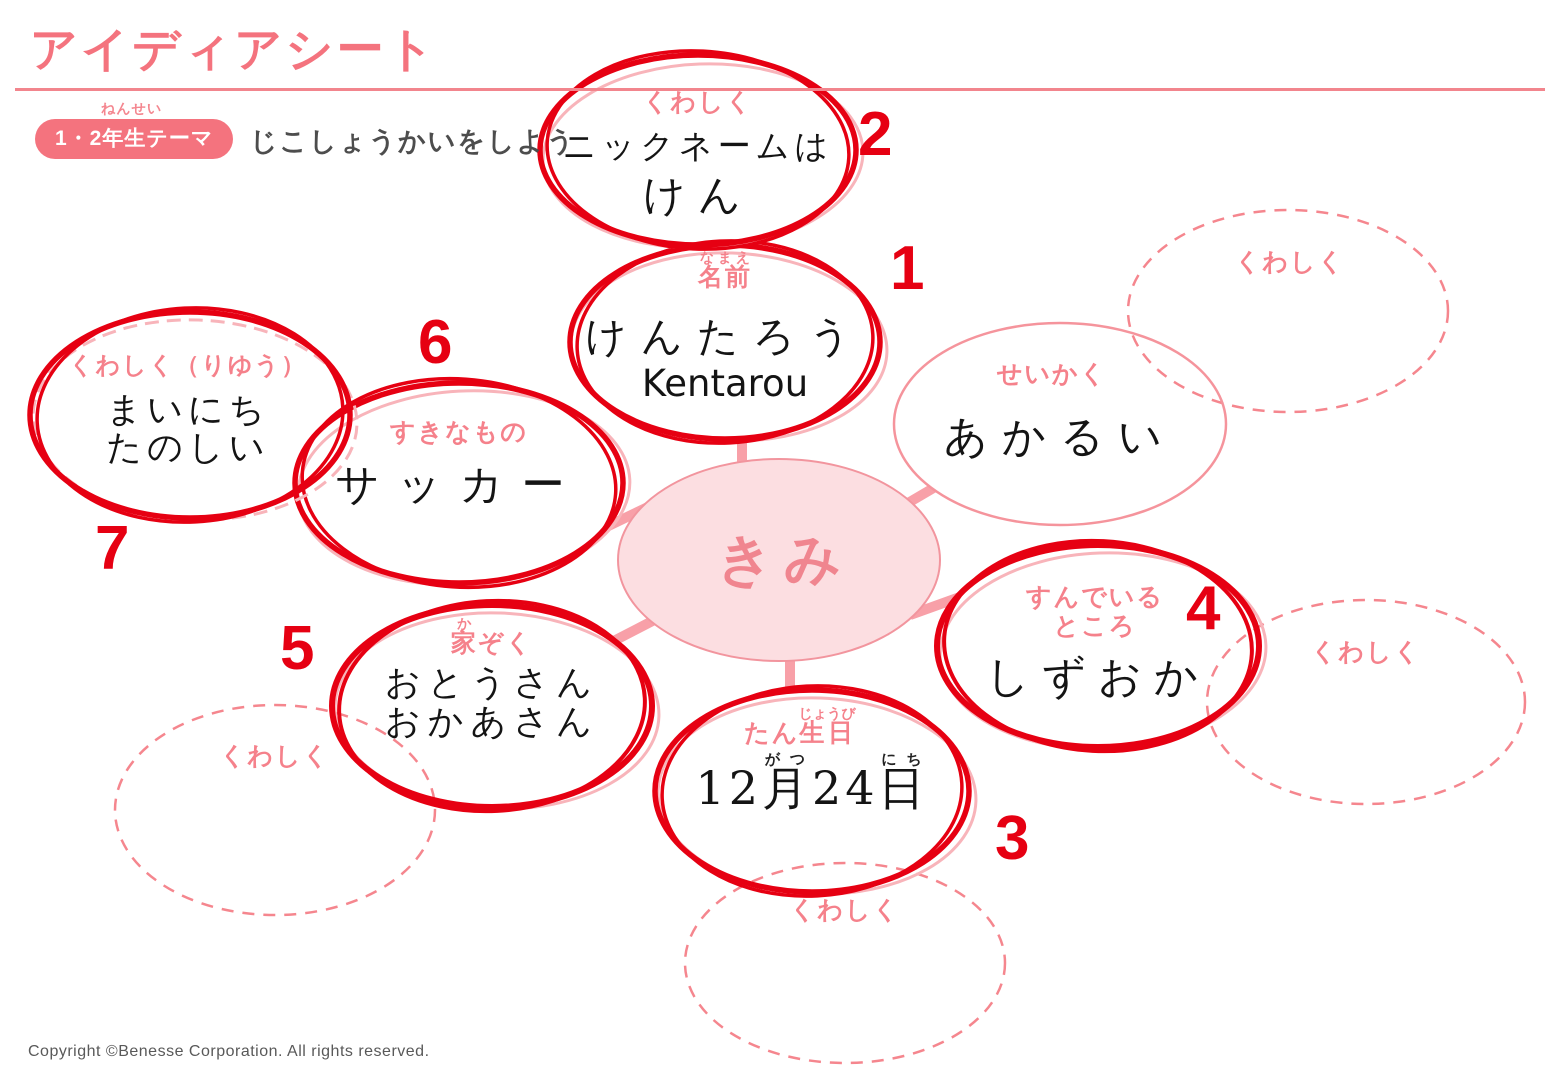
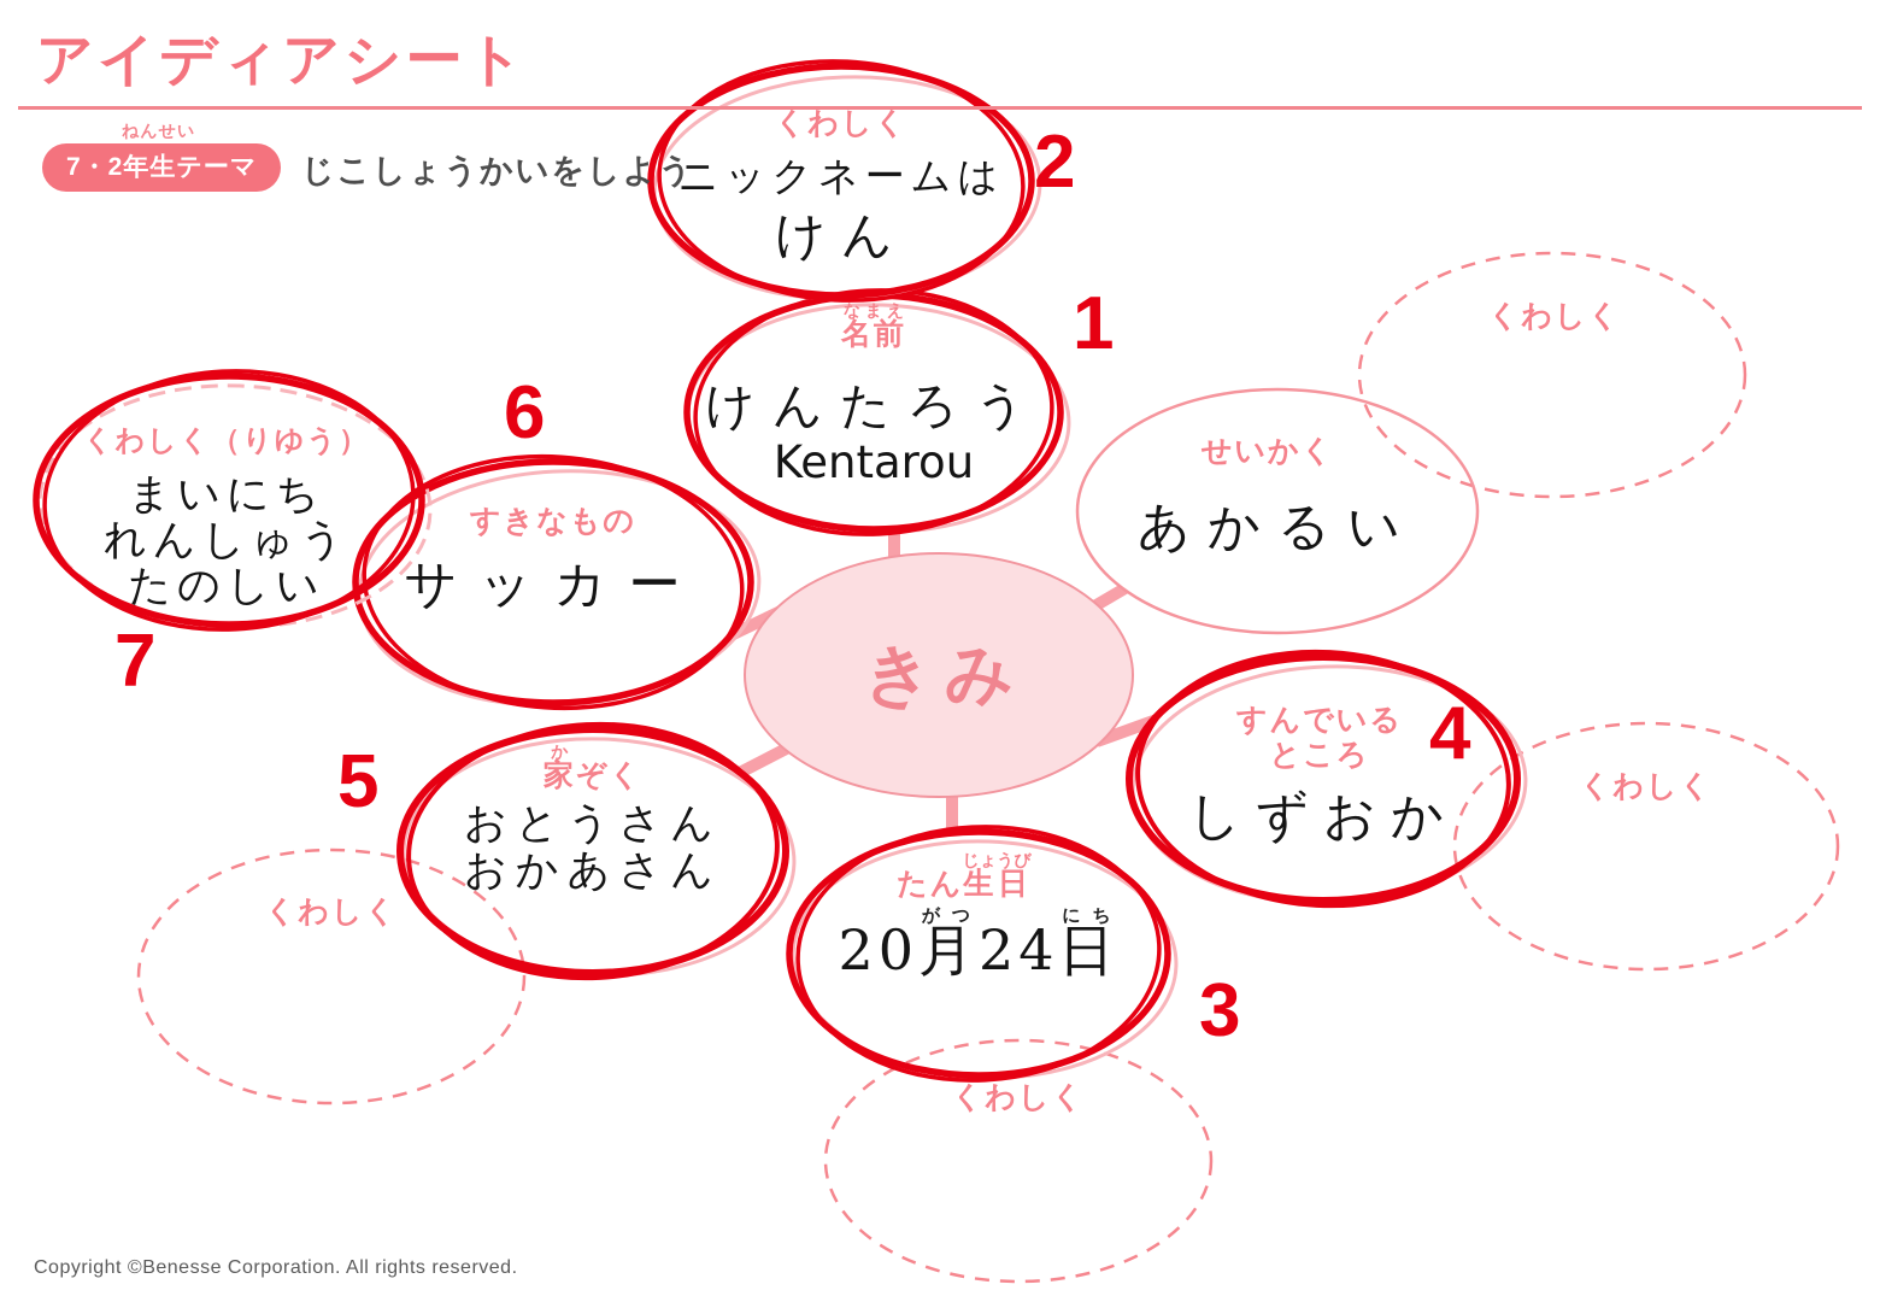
  アイディアシート
- 1・2年生テーマ
+ 7・2年生テーマ
  ねんせい
  じこしょうかいをしよう
  きみ
  くわしく
  ニックネームは
  けん
  2
  名前なまえ
  けんたろう
  Kentarou
  1
  せいかく
  あかるい
  すんでいる
  ところ
  しずおか
  4
  たん生日じょうび
- 12月がつ24日にち
+ 20月がつ24日にち
  3
  家かぞく
  おとうさん
  おかあさん
  5
  すきなもの
  サッカー
  6
  くわしく（りゆう）
  まいにち
+ れんしゅう
  たのしい
  7
  くわしく
  くわしく
  くわしく
  くわしく
  Copyright ©Benesse Corporation. All rights reserved.
